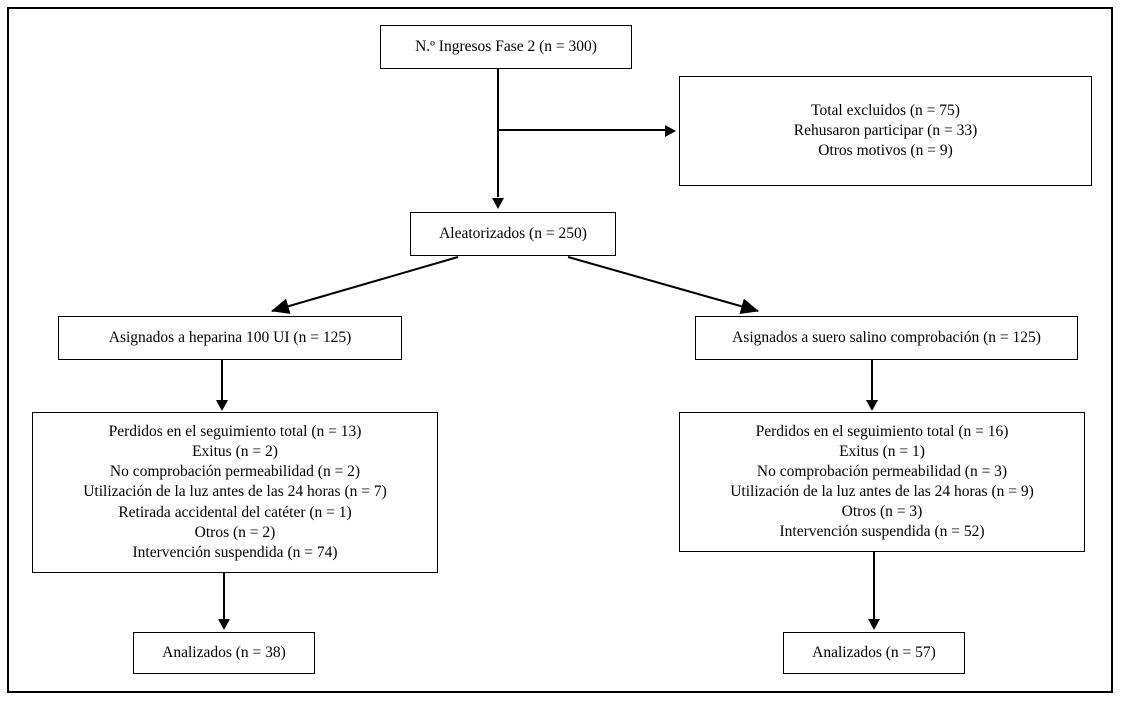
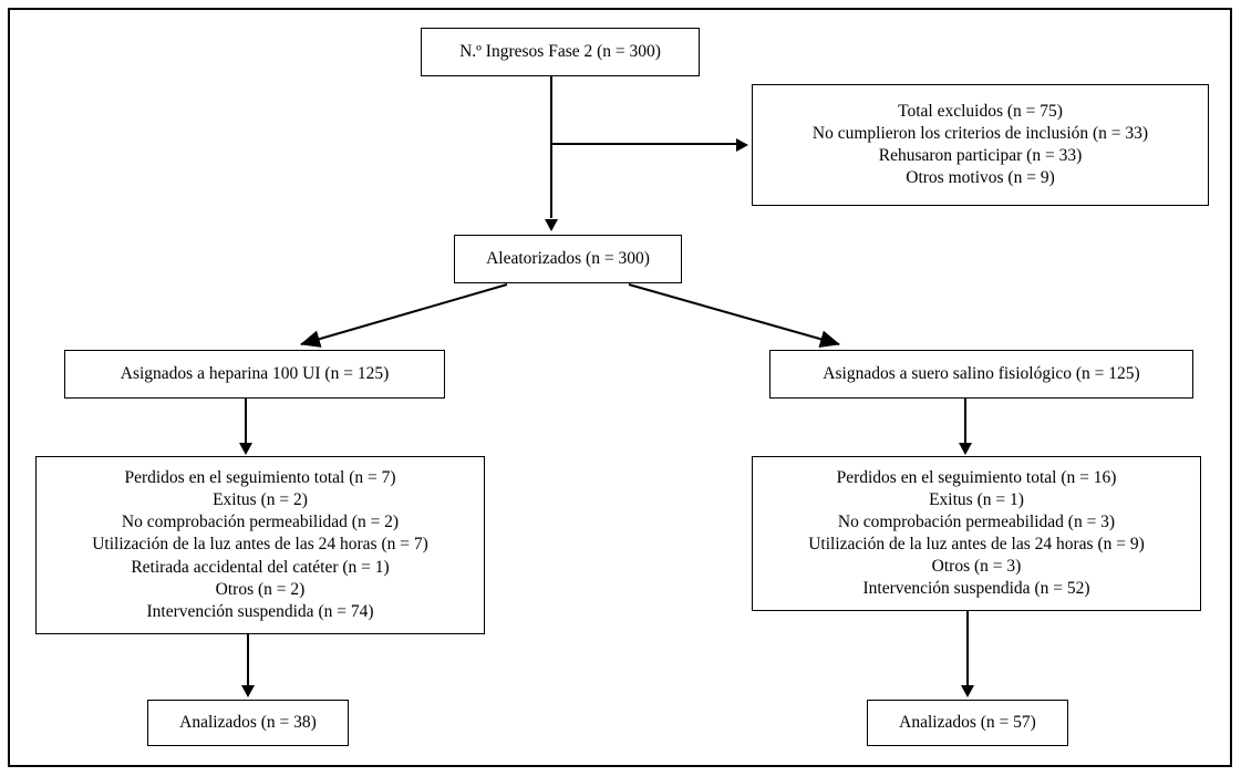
  N.º Ingresos Fase 2 (n = 300)
  Total excluidos (n = 75)
+ No cumplieron los criterios de inclusión (n = 33)
  Rehusaron participar (n = 33)
  Otros motivos (n = 9)
- Aleatorizados (n = 250)
+ Aleatorizados (n = 300)
  Asignados a heparina 100 UI (n = 125)
- Asignados a suero salino comprobación (n = 125)
+ Asignados a suero salino fisiológico (n = 125)
- Perdidos en el seguimiento total (n = 13)
+ Perdidos en el seguimiento total (n = 7)
  Exitus (n = 2)
  No comprobación permeabilidad (n = 2)
  Utilización de la luz antes de las 24 horas (n = 7)
  Retirada accidental del catéter (n = 1)
  Otros (n = 2)
  Intervención suspendida (n = 74)
  Perdidos en el seguimiento total (n = 16)
  Exitus (n = 1)
  No comprobación permeabilidad (n = 3)
  Utilización de la luz antes de las 24 horas (n = 9)
  Otros (n = 3)
  Intervención suspendida (n = 52)
  Analizados (n = 38)
  Analizados (n = 57)
